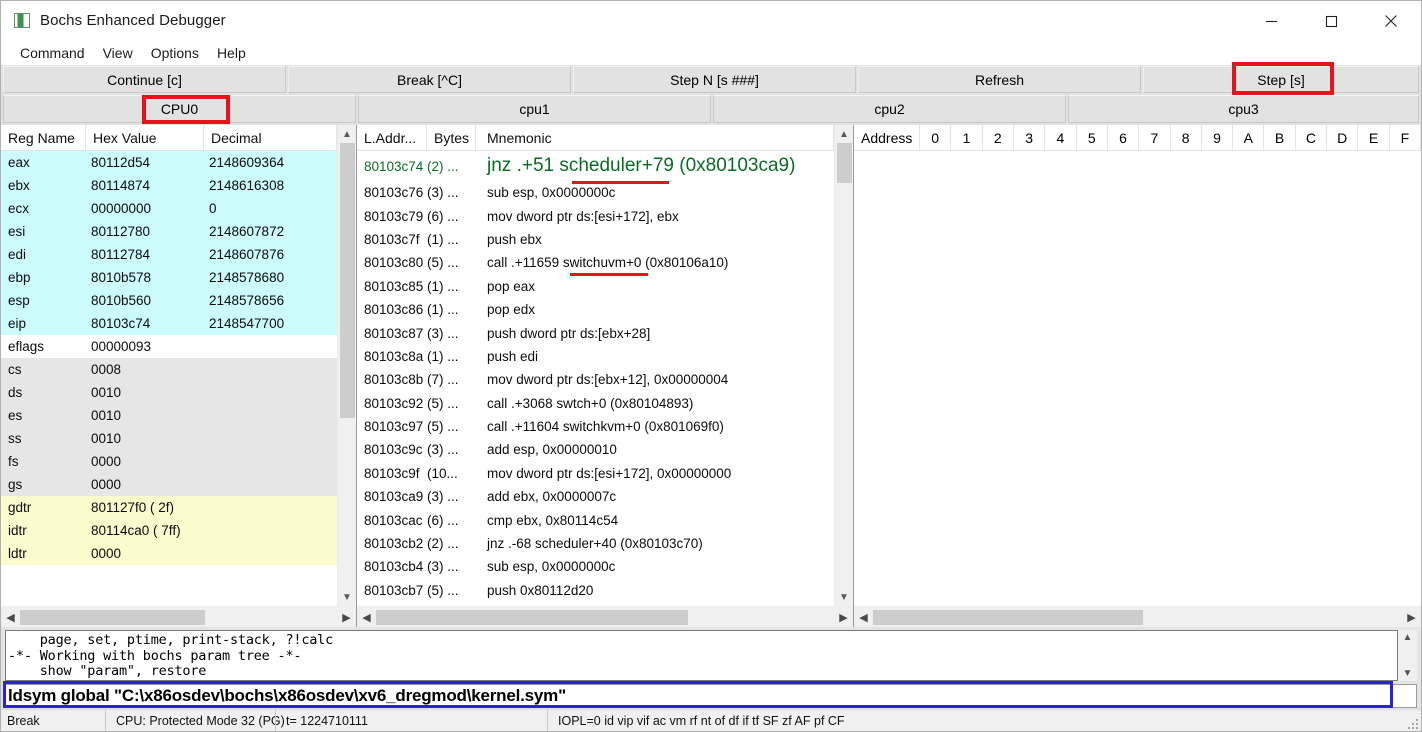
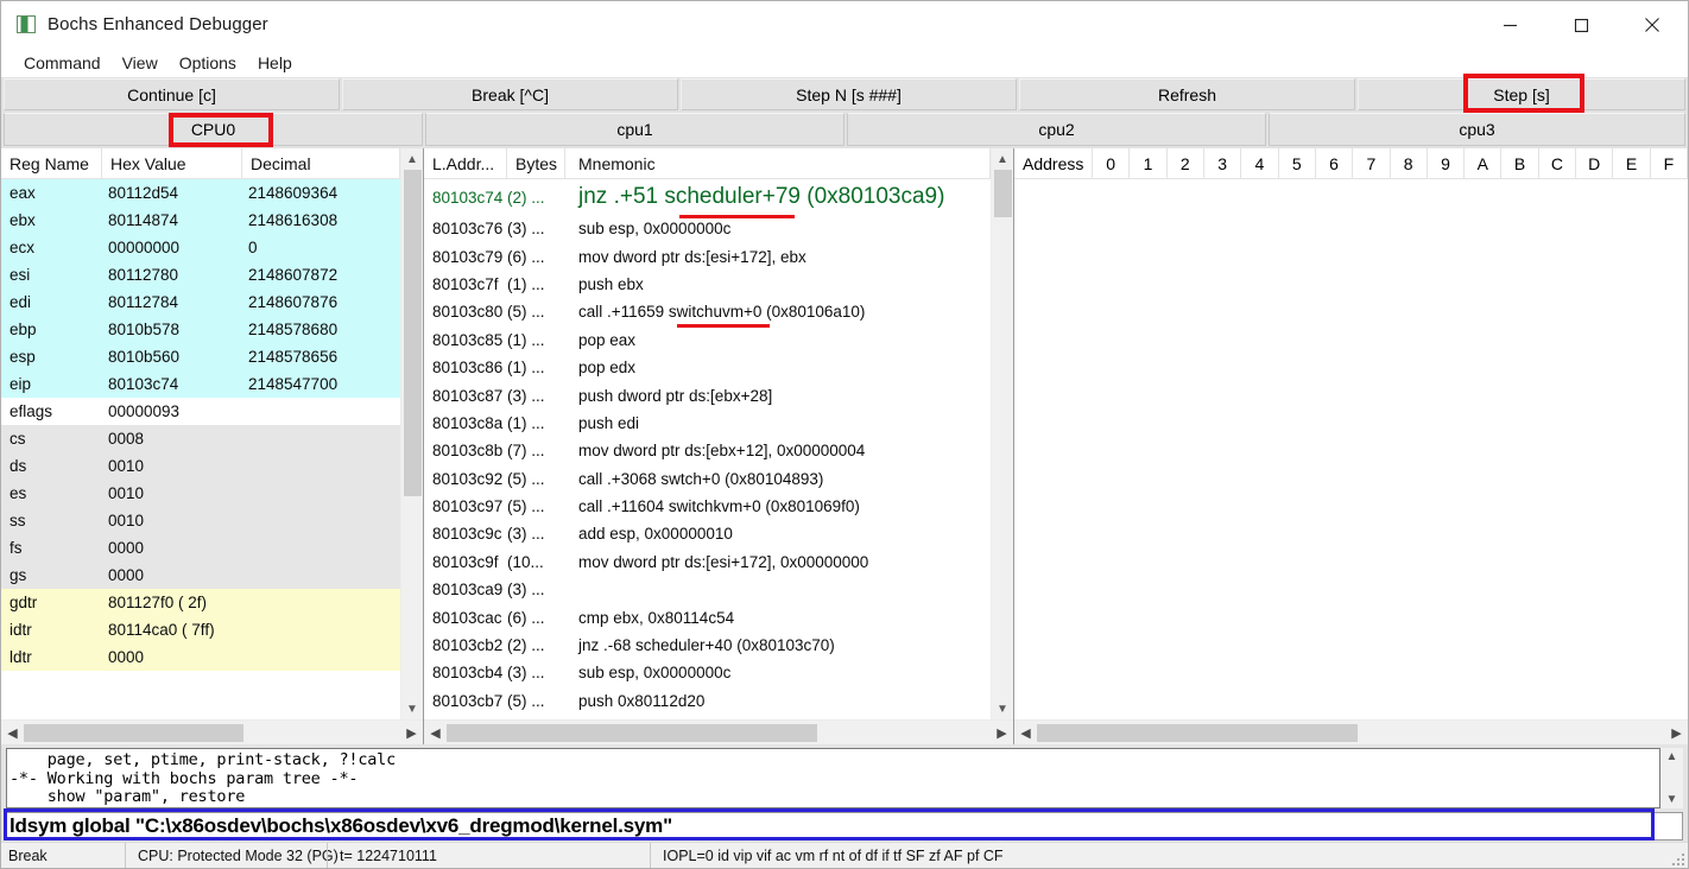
  Bochs Enhanced Debugger
  Command
  View
  Options
  Help
  Continue [c]
  Break [^C]
  Step N [s ###]
  Refresh
  Step [s]
  CPU0
  cpu1
  cpu2
  cpu3
  Reg Name
  Hex Value
  Decimal
  eax
  80112d54
  2148609364
  ebx
  80114874
  2148616308
  ecx
  00000000
  0
  esi
  80112780
  2148607872
  edi
  80112784
  2148607876
  ebp
  8010b578
  2148578680
  esp
  8010b560
  2148578656
  eip
  80103c74
  2148547700
  eflags
  00000093
  cs
  0008
  ds
  0010
  es
  0010
  ss
  0010
  fs
  0000
  gs
  0000
  gdtr
  801127f0 ( 2f)
  idtr
  80114ca0 ( 7ff)
  ldtr
  0000
  ▲
  ▼
  ◀
  ▶
  L.Addr...
  Bytes
  Mnemonic
  80103c74
  (2) ...
  jnz .+51 scheduler+79 (0x80103ca9)
  80103c76
  (3) ...
  sub esp, 0x0000000c
  80103c79
  (6) ...
  mov dword ptr ds:[esi+172], ebx
  80103c7f
  (1) ...
  push ebx
  80103c80
  (5) ...
  call .+11659 switchuvm+0 (0x80106a10)
  80103c85
  (1) ...
  pop eax
  80103c86
  (1) ...
  pop edx
  80103c87
  (3) ...
  push dword ptr ds:[ebx+28]
  80103c8a
  (1) ...
  push edi
  80103c8b
  (7) ...
  mov dword ptr ds:[ebx+12], 0x00000004
  80103c92
  (5) ...
  call .+3068 swtch+0 (0x80104893)
  80103c97
  (5) ...
  call .+11604 switchkvm+0 (0x801069f0)
  80103c9c
  (3) ...
  add esp, 0x00000010
  80103c9f
  (10...
  mov dword ptr ds:[esi+172], 0x00000000
  80103ca9
  (3) ...
- add ebx, 0x0000007c
  80103cac
  (6) ...
  cmp ebx, 0x80114c54
  80103cb2
  (2) ...
  jnz .-68 scheduler+40 (0x80103c70)
  80103cb4
  (3) ...
  sub esp, 0x0000000c
  80103cb7
  (5) ...
  push 0x80112d20
  ▲
  ▼
  ◀
  ▶
  Address
  0
  1
  2
  3
  4
  5
  6
  7
  8
  9
  A
  B
  C
  D
  E
  F
  ◀
  ▶
  page, set, ptime, print-stack, ?!calc
  -*- Working with bochs param tree -*-
  show "param", restore
  ▲
  ▼
  ldsym global "C:\x86osdev\bochs\x86osdev\xv6_dregmod\kernel.sym"
  Break
  CPU: Protected Mode 32 (P
  t= 1224710111
  IOPL=0 id vip vif ac vm rf nt of df if tf SF zf AF pf CF
